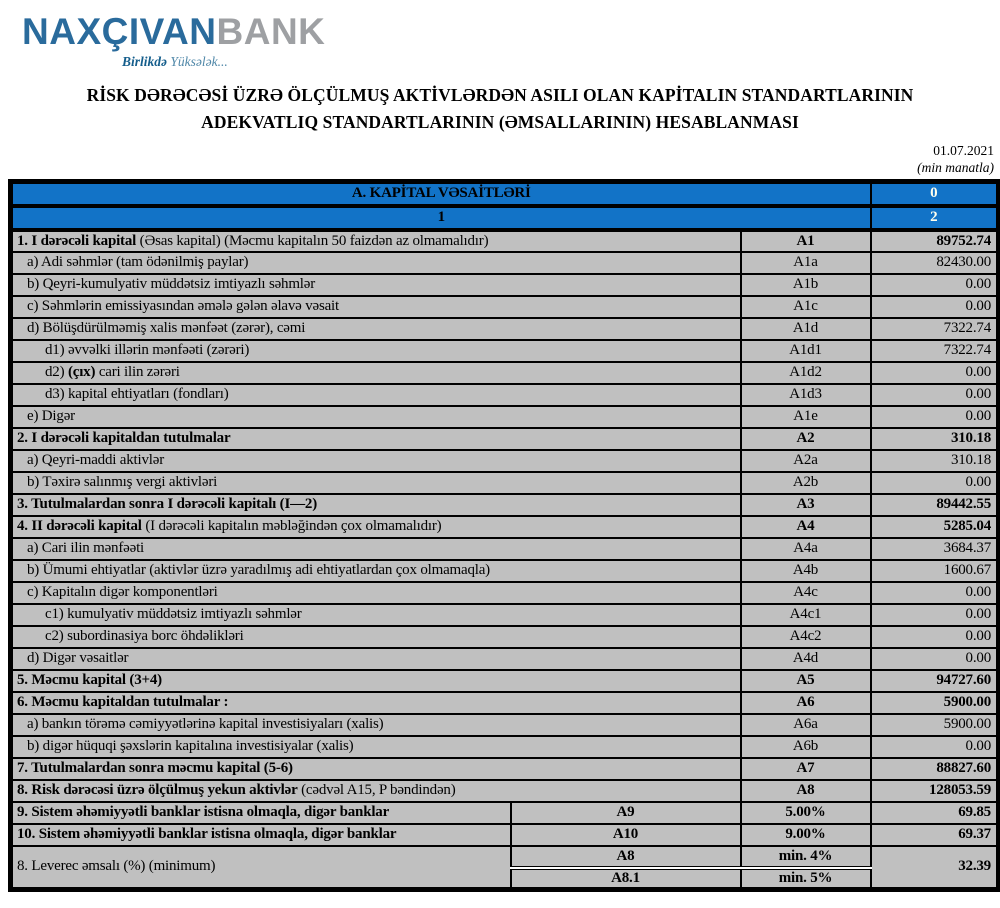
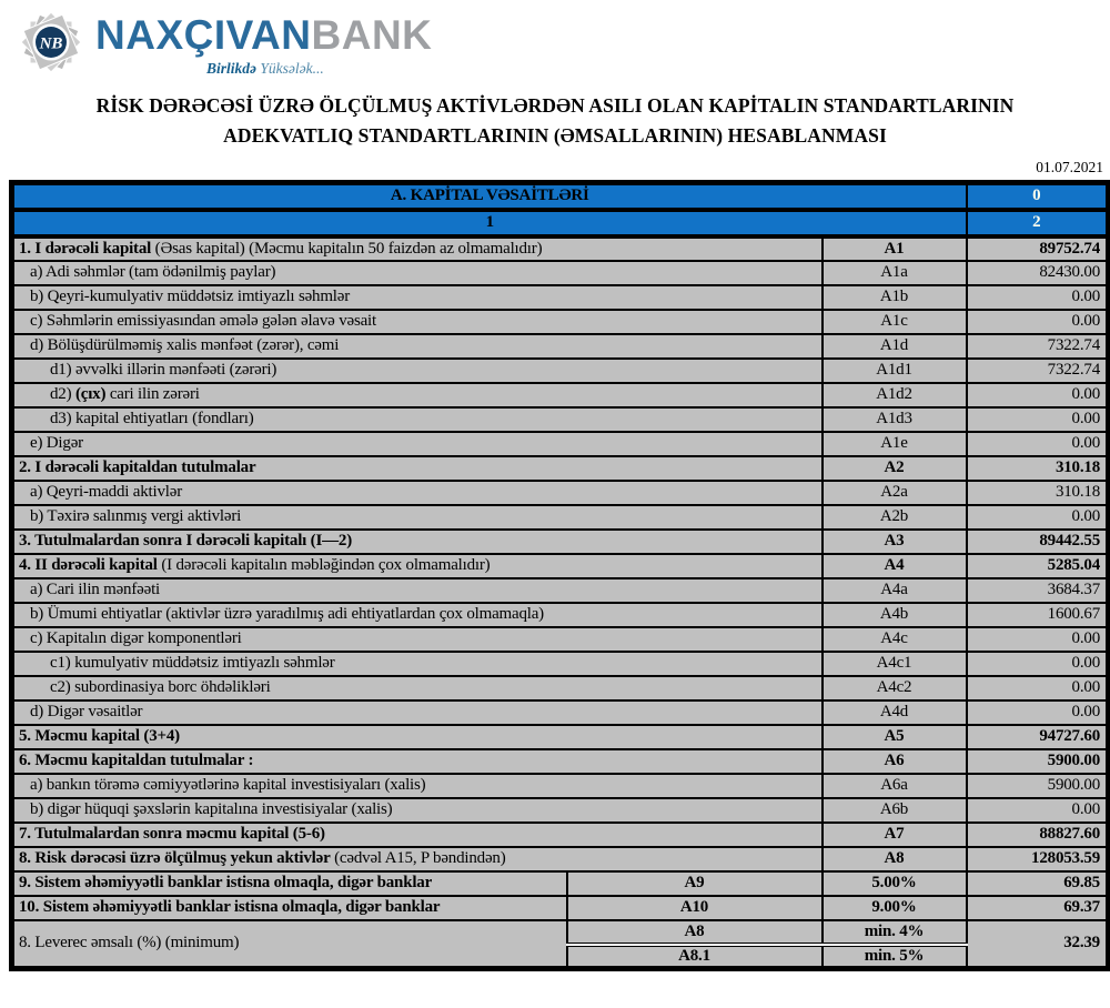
+ NB
  NAXÇIVANBANK
  Birlikdə Yüksələk...
  RİSK DƏRƏCƏSİ ÜZRƏ ÖLÇÜLMUŞ AKTİVLƏRDƏN ASILI OLAN KAPİTALIN STANDARTLARININ
  ADEKVATLIQ STANDARTLARININ (ƏMSALLARININ) HESABLANMASI
  01.07.2021
- (min manatla)
  A. KAPİTAL VƏSAİTLƏRİ	0
  1	2
  1. I dərəcəli kapital (Əsas kapital) (Məcmu kapitalın 50 faizdən az olmamalıdır)	A1	89752.74
  a) Adi səhmlər (tam ödənilmiş paylar)	A1a	82430.00
  b) Qeyri-kumulyativ müddətsiz imtiyazlı səhmlər	A1b	0.00
  c) Səhmlərin emissiyasından əmələ gələn əlavə vəsait	A1c	0.00
  d) Bölüşdürülməmiş xalis mənfəət (zərər), cəmi	A1d	7322.74
  d1) əvvəlki illərin mənfəəti (zərəri)	A1d1	7322.74
  d2) (çıx) cari ilin zərəri	A1d2	0.00
  d3) kapital ehtiyatları (fondları)	A1d3	0.00
  e) Digər	A1e	0.00
  2. I dərəcəli kapitaldan tutulmalar	A2	310.18
  a) Qeyri-maddi aktivlər	A2a	310.18
  b) Təxirə salınmış vergi aktivləri	A2b	0.00
  3. Tutulmalardan sonra I dərəcəli kapitalı (I—2)	A3	89442.55
  4. II dərəcəli kapital (I dərəcəli kapitalın məbləğindən çox olmamalıdır)	A4	5285.04
  a) Cari ilin mənfəəti	A4a	3684.37
  b) Ümumi ehtiyatlar (aktivlər üzrə yaradılmış adi ehtiyatlardan çox olmamaqla)	A4b	1600.67
  c) Kapitalın digər komponentləri	A4c	0.00
  c1) kumulyativ müddətsiz imtiyazlı səhmlər	A4c1	0.00
  c2) subordinasiya borc öhdəlikləri	A4c2	0.00
  d) Digər vəsaitlər	A4d	0.00
  5. Məcmu kapital (3+4)	A5	94727.60
  6. Məcmu kapitaldan tutulmalar :	A6	5900.00
  a) bankın törəmə cəmiyyətlərinə kapital investisiyaları (xalis)	A6a	5900.00
  b) digər hüquqi şəxslərin kapitalına investisiyalar (xalis)	A6b	0.00
  7. Tutulmalardan sonra məcmu kapital (5-6)	A7	88827.60
  8. Risk dərəcəsi üzrə ölçülmuş yekun aktivlər (cədvəl A15, P bəndindən)	A8	128053.59
  9. Sistem əhəmiyyətli banklar istisna olmaqla, digər banklar	A9	5.00%	69.85
  10. Sistem əhəmiyyətli banklar istisna olmaqla, digər banklar	A10	9.00%	69.37
  8. Leverec əmsalı (%) (minimum)	A8	min. 4%	32.39
  A8.1	min. 5%
